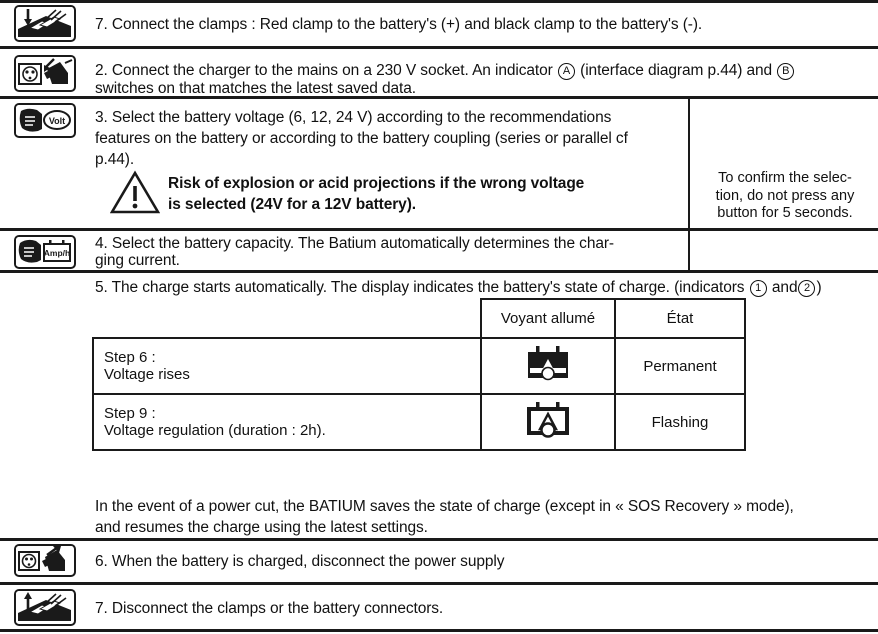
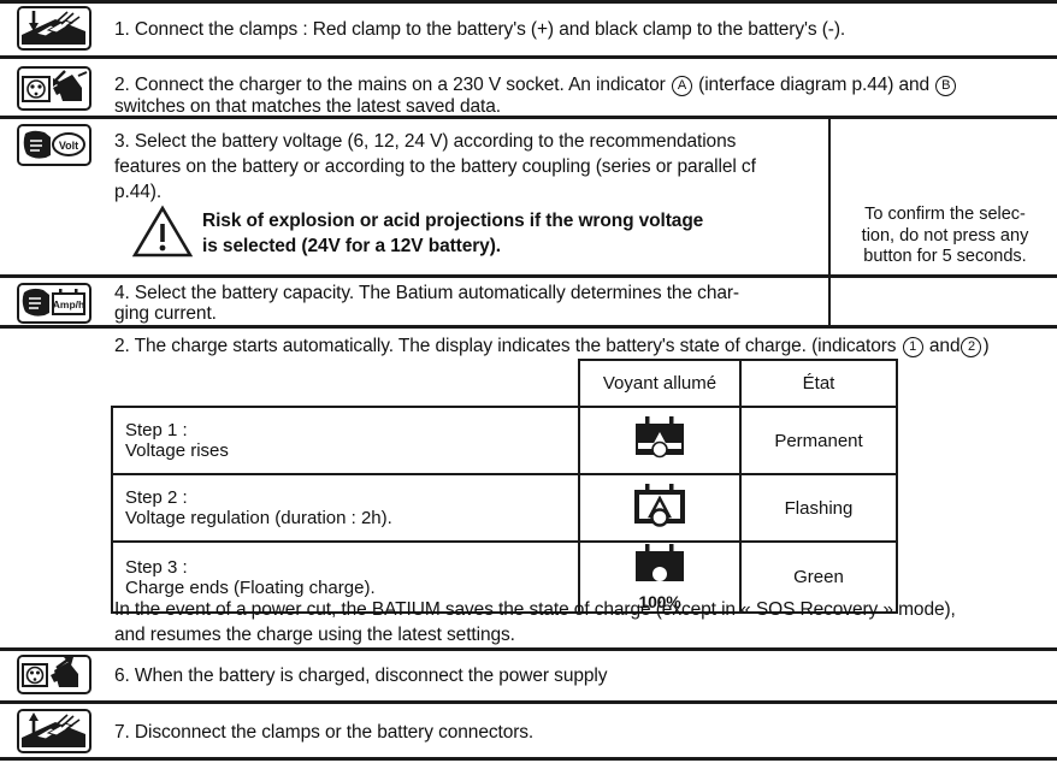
- 7. Connect the clamps : Red clamp to the battery's (+) and black clamp to the battery's (-).
+ 1. Connect the clamps : Red clamp to the battery's (+) and black clamp to the battery's (-).
  2. Connect the charger to the mains on a 230 V socket. An indicator A (interface diagram p.44) and B
  switches on that matches the latest saved data.
  Volt
  3. Select the battery voltage (6, 12, 24 V) according to the recommendations
  features on the battery or according to the battery coupling (series or parallel cf
  p.44).
  Risk of explosion or acid projections if the wrong voltage
  is selected (24V for a 12V battery).
  To confirm the selec-
  tion, do not press any
  button for 5 seconds.
  Amp/h
  4. Select the battery capacity. The Batium automatically determines the char-
  ging current.
- 5. The charge starts automatically. The display indicates the battery's state of charge. (indicators 1 and 2 )
+ 2. The charge starts automatically. The display indicates the battery's state of charge. (indicators 1 and 2 )
  	Voyant allumé	État
- Step 6 : Voltage rises		Permanent
+ Step 1 : Voltage rises		Permanent
- Step 9 : Voltage regulation (duration : 2h).		Flashing
+ Step 2 : Voltage regulation (duration : 2h).		Flashing
+ Step 3 : Charge ends (Floating charge).	100%	Green
  In the event of a power cut, the BATIUM saves the state of charge (except in « SOS Recovery » mode),
  and resumes the charge using the latest settings.
  6. When the battery is charged, disconnect the power supply
  7. Disconnect the clamps or the battery connectors.
